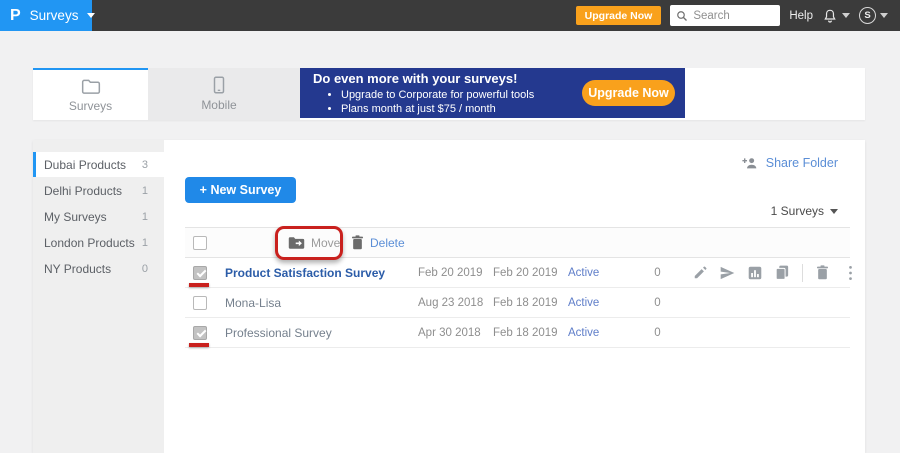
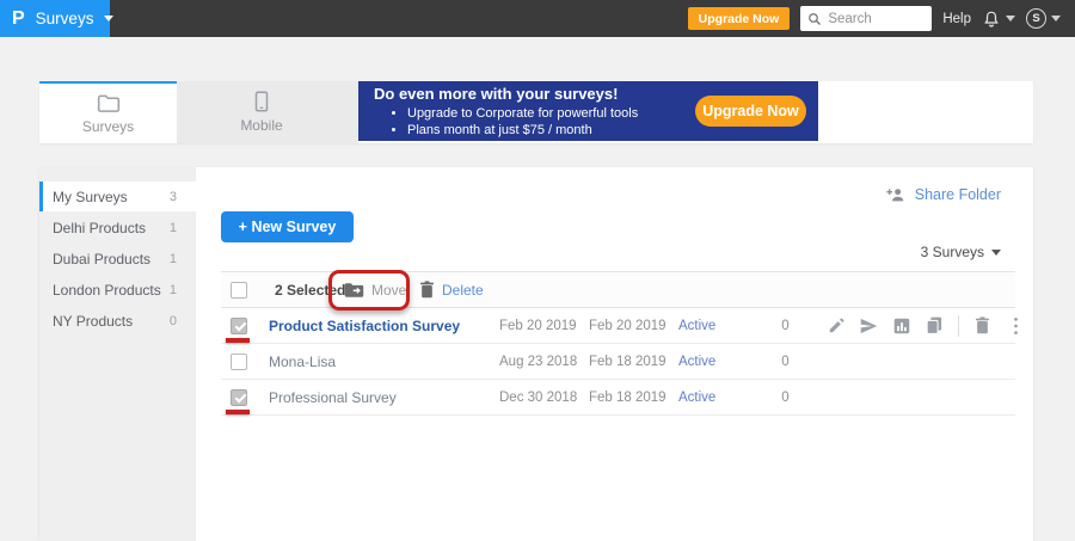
  P
  Surveys
  Upgrade Now
  Search
  Help
  S
  Surveys
  Mobile
  Do even more with your surveys!
  Upgrade to Corporate for powerful tools
  Plans month at just $75 / month
  Upgrade Now
- Dubai Products
+ My Surveys
  3
  Delhi Products
  1
- My Surveys
+ Dubai Products
  1
  London Products
  1
  NY Products
  0
  Share Folder
  + New Survey
- 1 Surveys
+ 3 Surveys
+ 2 Selected
  Move
  Delete
  Product Satisfaction Survey
  Feb 20 2019
  Feb 20 2019
  Active
  0
  Mona-Lisa
  Aug 23 2018
  Feb 18 2019
  Active
  0
  Professional Survey
- Apr 30 2018
+ Dec 30 2018
  Feb 18 2019
  Active
  0
